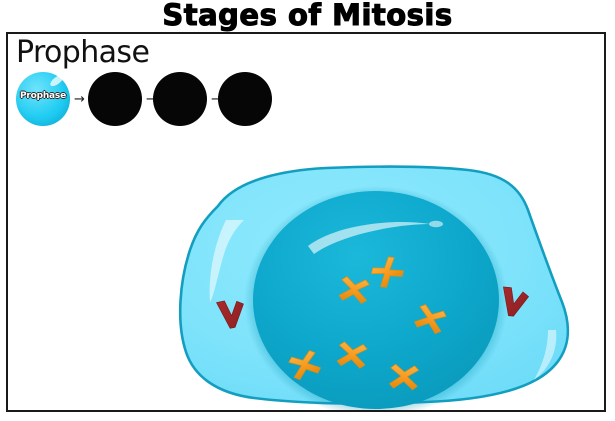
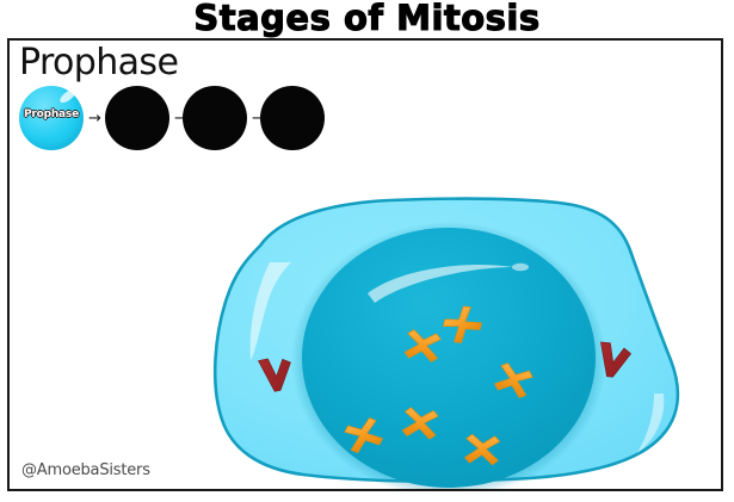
  Stages of Mitosis
  Prophase
  Prophase
  →
  →
  →
+ @AmoebaSisters
